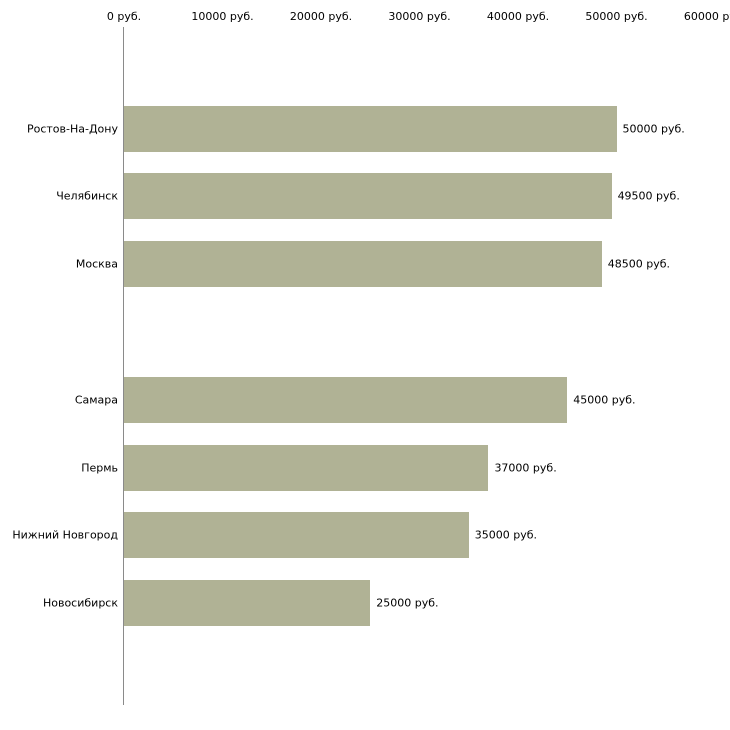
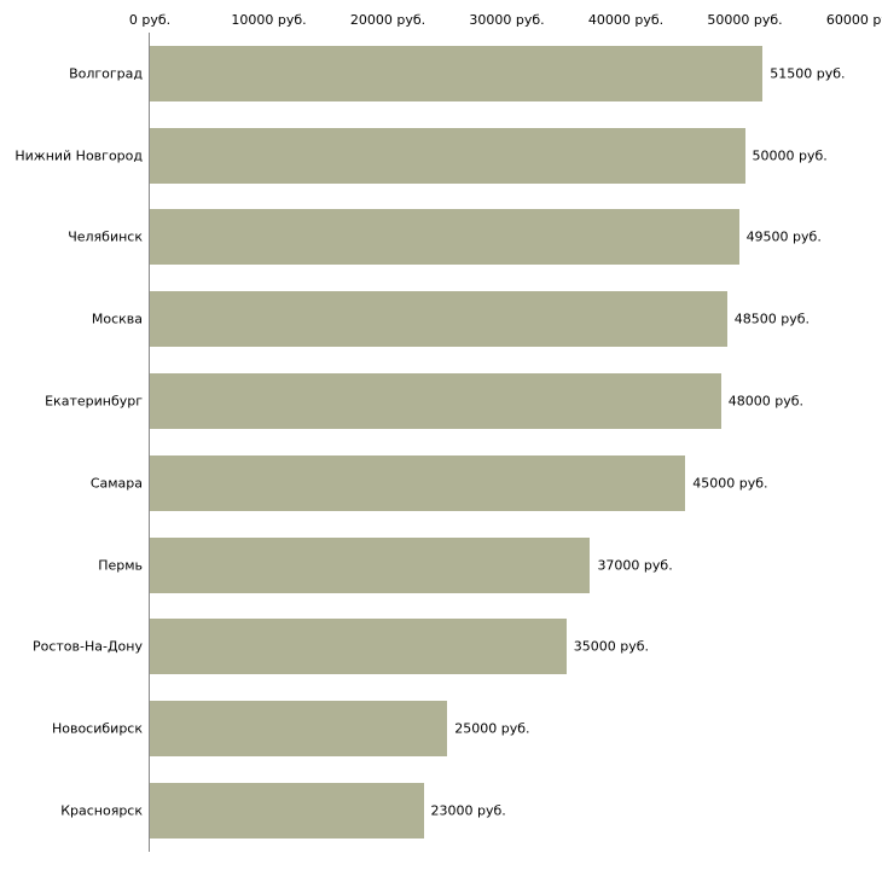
  0 руб.
  10000 руб.
  20000 руб.
  30000 руб.
  40000 руб.
  50000 руб.
+ Волгоград
+ 51500 руб.
- Ростов-На-Дону
+ Нижний Новгород
  50000 руб.
  Челябинск
  49500 руб.
  Москва
  48500 руб.
+ Екатеринбург
+ 48000 руб.
  Самара
  45000 руб.
  Пермь
  37000 руб.
- Нижний Новгород
+ Ростов-На-Дону
  35000 руб.
  Новосибирск
  25000 руб.
+ Красноярск
+ 23000 руб.
